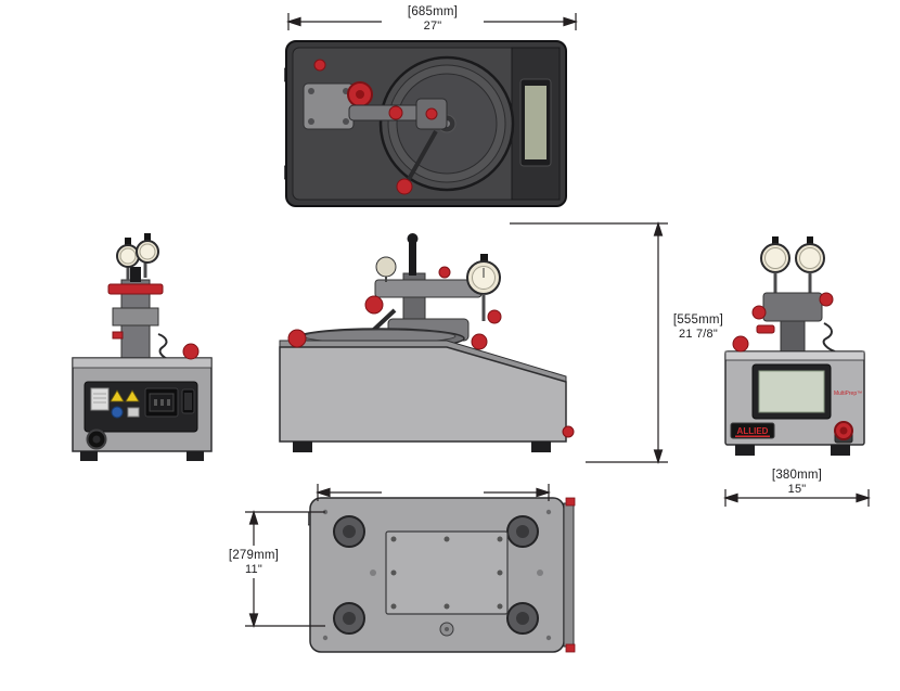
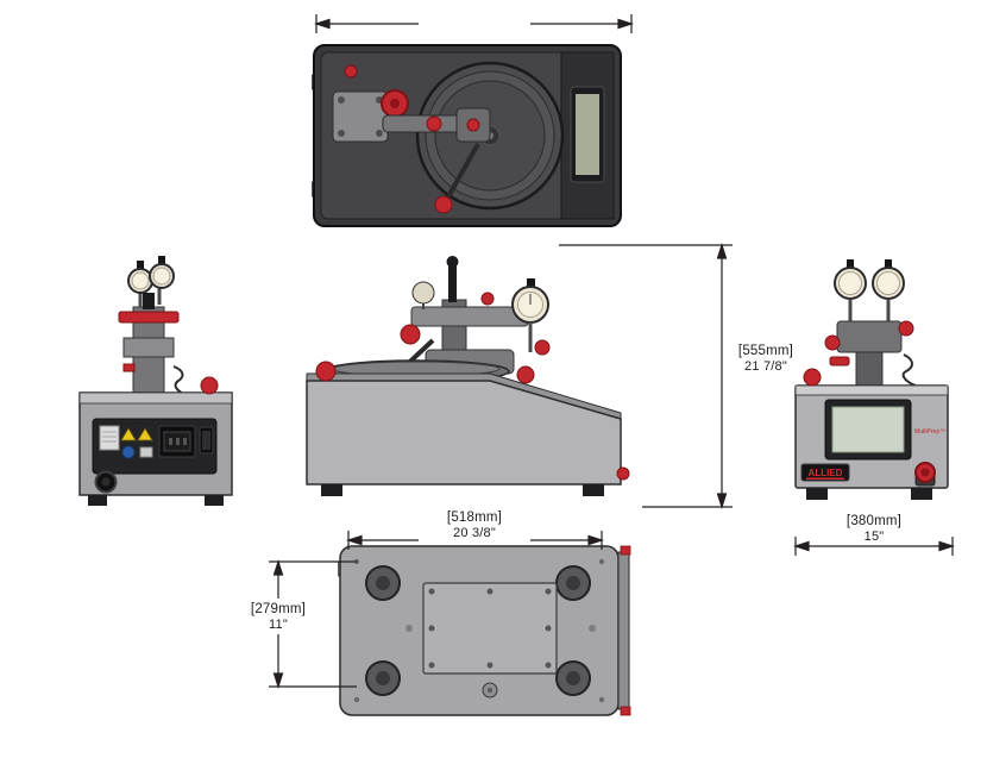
  ALLIED
- [685mm]
- 27"
  [555mm]
  21 7/8"
+ [518mm]
+ 20 3/8"
  [279mm]
  11"
  [380mm]
  15"
